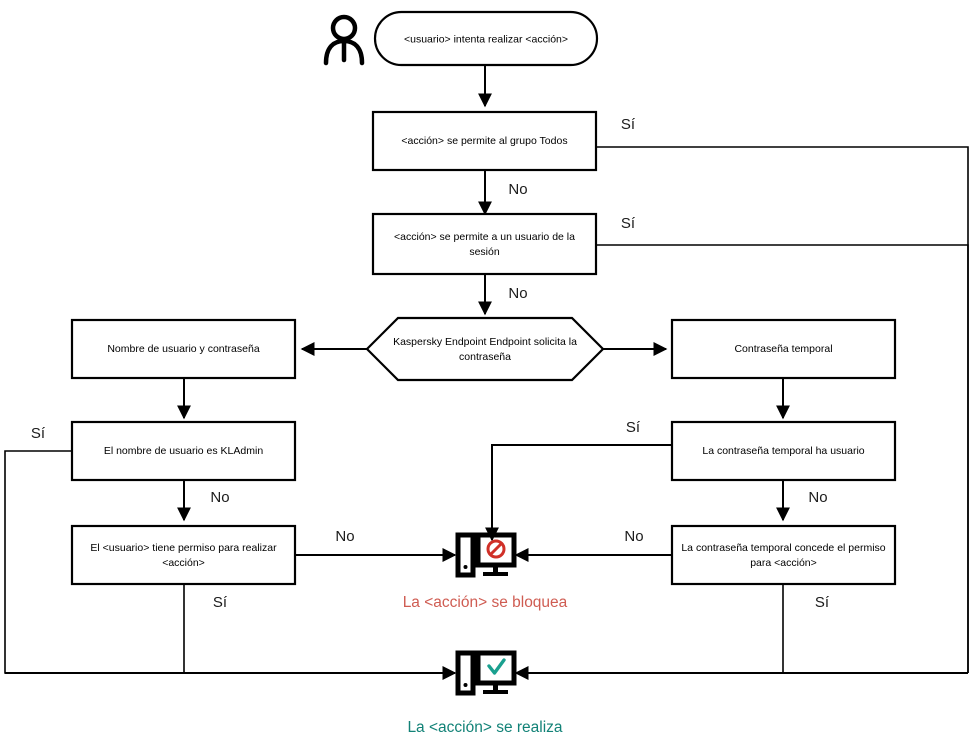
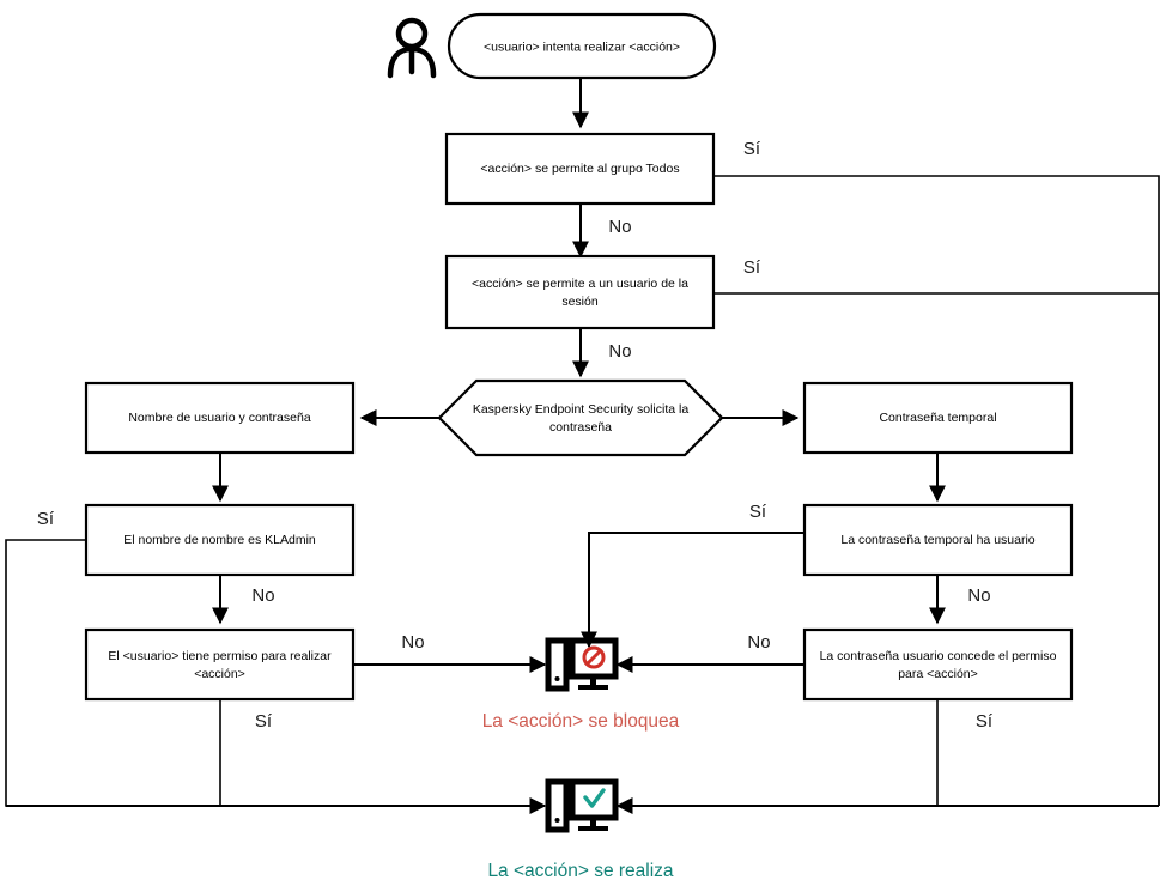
  <usuario> intenta realizar <acción>
  <acción> se permite al grupo Todos
  <acción> se permite a un usuario de la
  sesión
- Kaspersky Endpoint Endpoint solicita la
+ Kaspersky Endpoint Security solicita la
  contraseña
  Nombre de usuario y contraseña
  Contraseña temporal
- El nombre de usuario es KLAdmin
+ El nombre de nombre es KLAdmin
  La contraseña temporal ha usuario
  El <usuario> tiene permiso para realizar
  <acción>
- La contraseña temporal concede el permiso
+ La contraseña usuario concede el permiso
  para <acción>
  La <acción> se bloquea
  La <acción> se realiza
  Sí
  No
  Sí
  No
  Sí
  No
  No
  Sí
  Sí
  No
  No
  Sí
